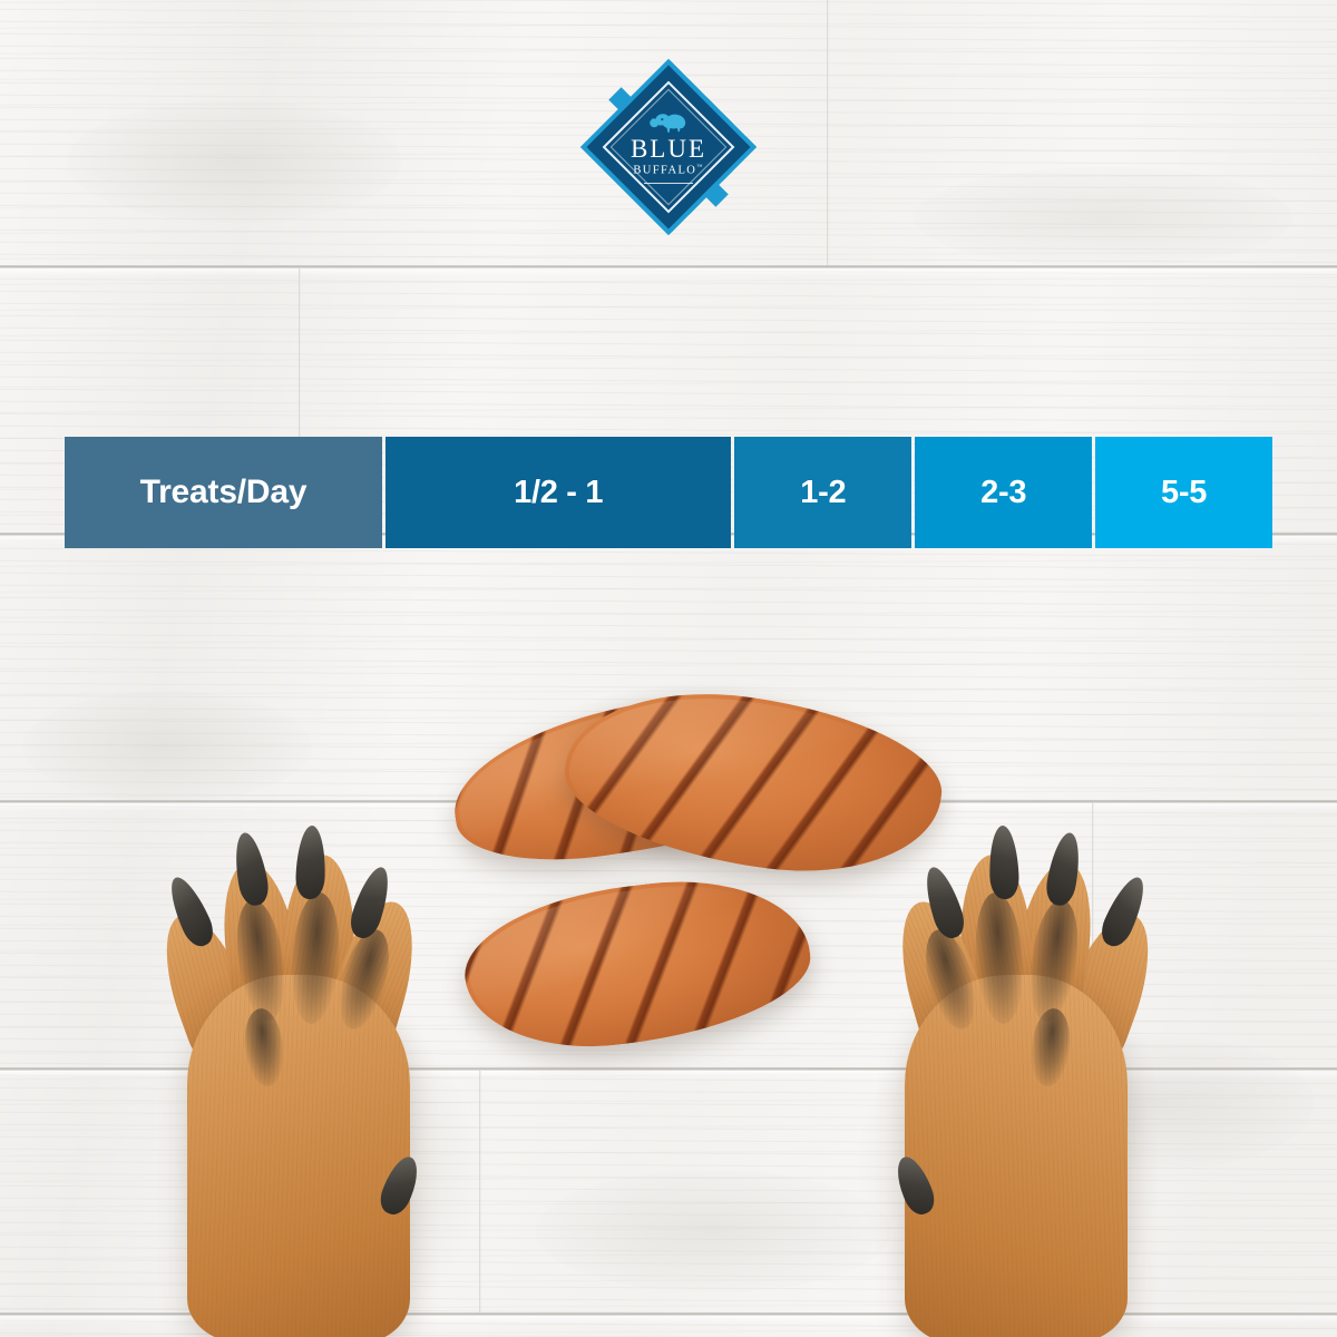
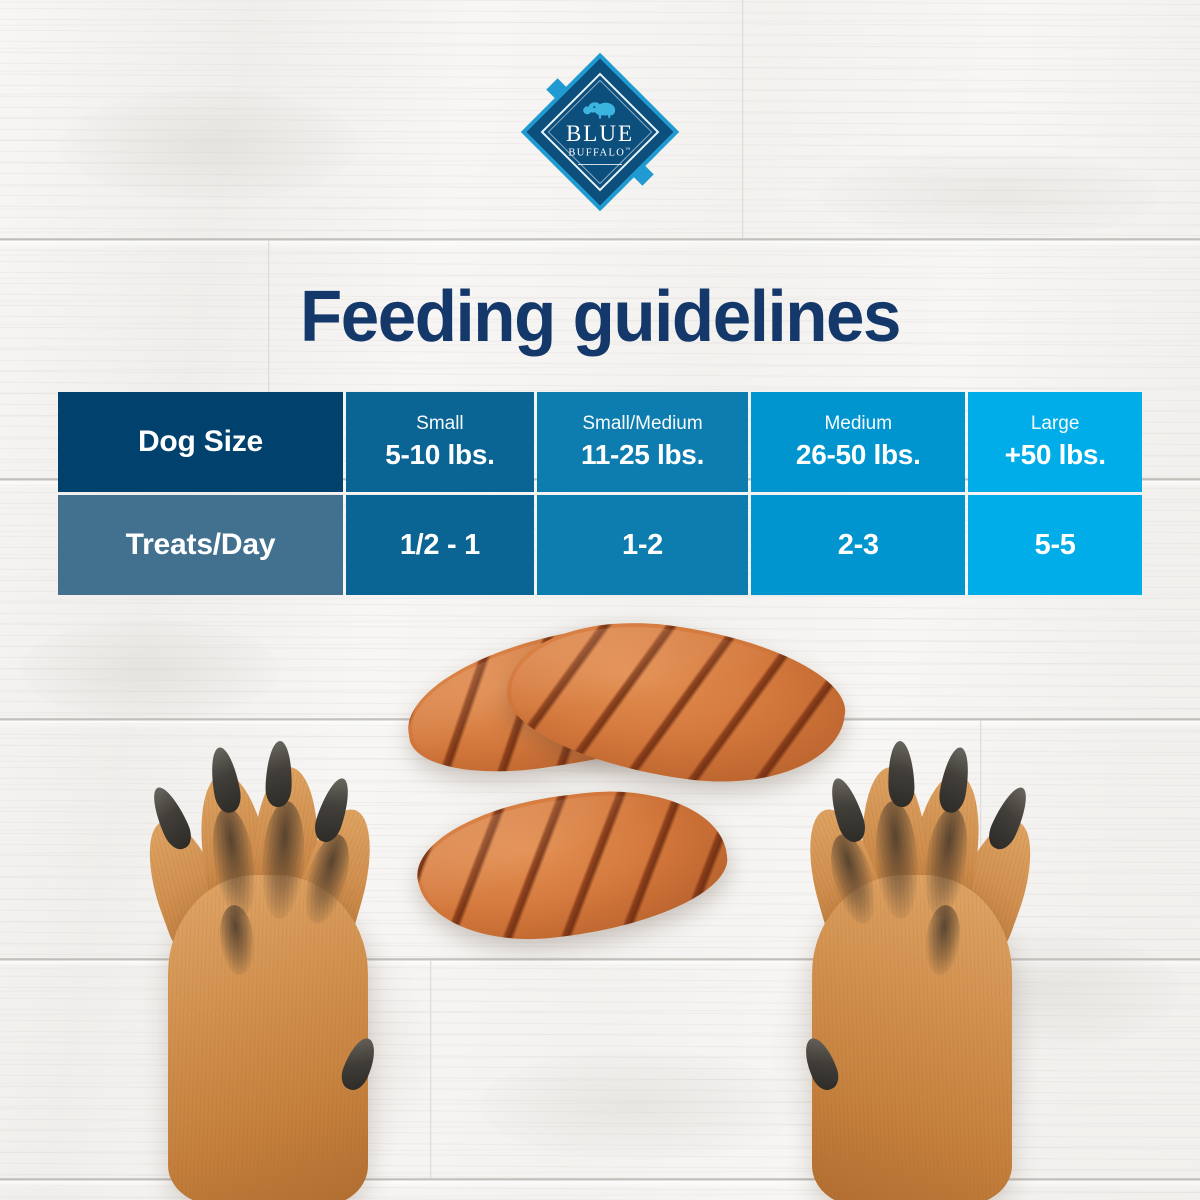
  BLUE
  BUFFALO
+ Feeding guidelines
+ Dog Size	Small 5-10 lbs.	Small/Medium 11-25 lbs.	Medium 26-50 lbs.	Large +50 lbs.
  Treats/Day	1/2 - 1	1-2	2-3	5-5
